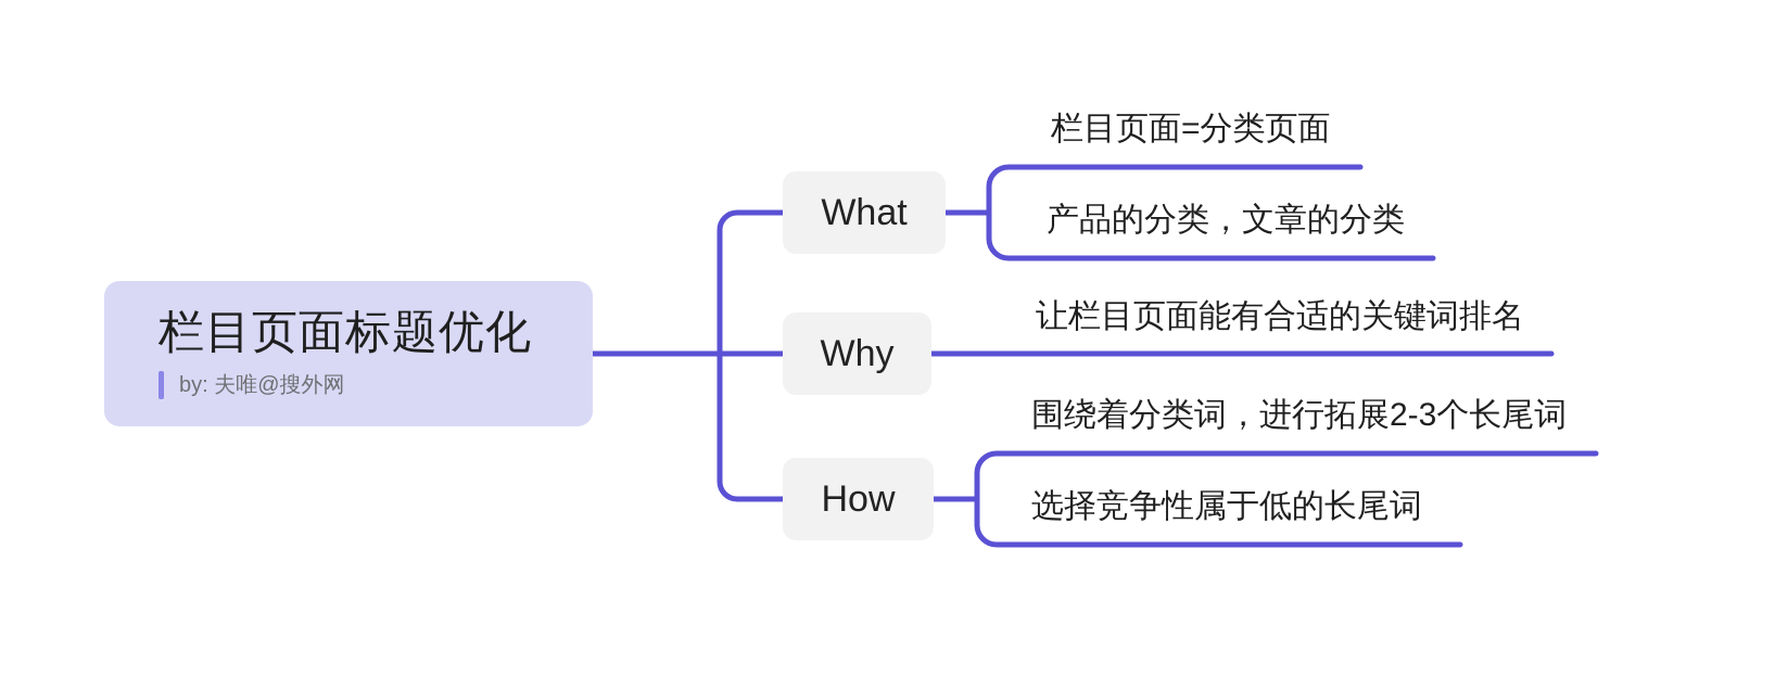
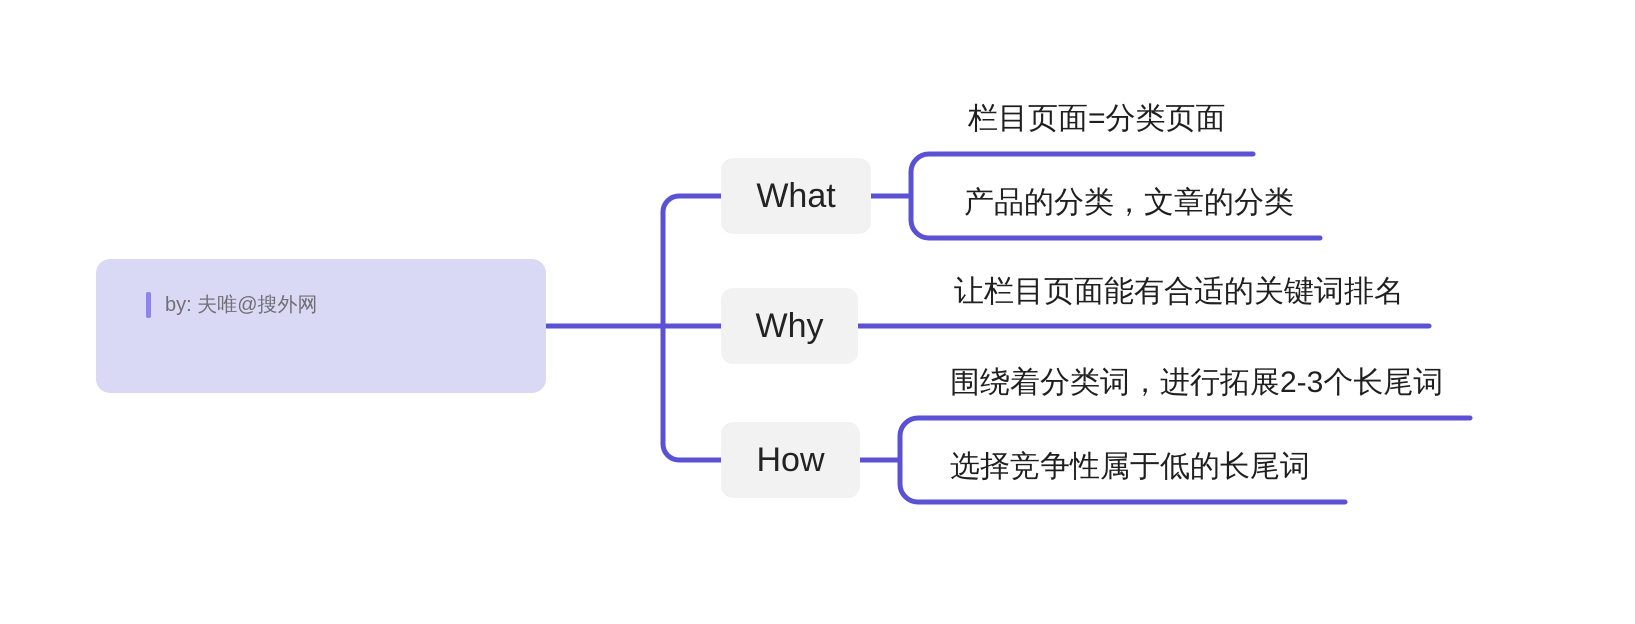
- 栏目页面标题优化
  by: 夫唯@搜外网
  What
  栏目页面=分类页面
  产品的分类，文章的分类
  Why
  让栏目页面能有合适的关键词排名
  How
  围绕着分类词，进行拓展2-3个长尾词
  选择竞争性属于低的长尾词
